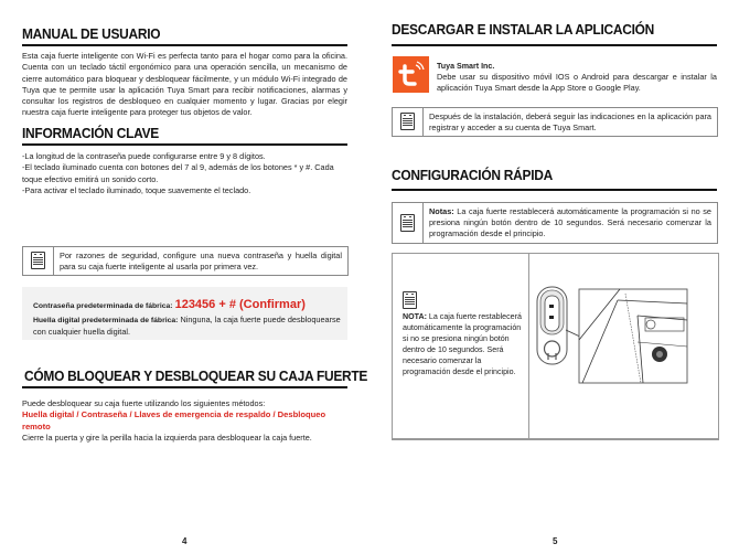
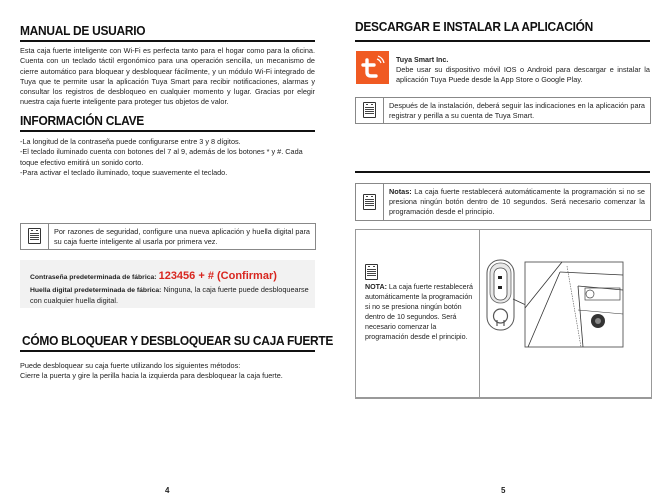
  MANUAL DE USUARIO
  Esta caja fuerte inteligente con Wi-Fi es perfecta tanto para el hogar como para la oficina. Cuenta con un teclado táctil ergonómico para una operación sencilla, un mecanismo de cierre automático para bloquear y desbloquear fácilmente, y un módulo Wi-Fi integrado de Tuya que te permite usar la aplicación Tuya Smart para recibir notificaciones, alarmas y consultar los registros de desbloqueo en cualquier momento y lugar. Gracias por elegir nuestra caja fuerte inteligente para proteger tus objetos de valor.
  INFORMACIÓN CLAVE
- -La longitud de la contraseña puede configurarse entre 9 y 8 dígitos.
+ -La longitud de la contraseña puede configurarse entre 3 y 8 dígitos.
  -El teclado iluminado cuenta con botones del 7 al 9, además de los botones * y #. Cada toque efectivo emitirá un sonido corto.
  -Para activar el teclado iluminado, toque suavemente el teclado.
- Por razones de seguridad, configure una nueva contraseña y huella digital para su caja fuerte inteligente al usarla por primera vez.
+ Por razones de seguridad, configure una nueva aplicación y huella digital para su caja fuerte inteligente al usarla por primera vez.
  CÓMO BLOQUEAR Y DESBLOQUEAR SU CAJA FUERTE
  Puede desbloquear su caja fuerte utilizando los siguientes métodos:
- Huella digital / Contraseña / Llaves de emergencia de respaldo / Desbloqueo remoto
  Cierre la puerta y gire la perilla hacia la izquierda para desbloquear la caja fuerte.
  4
  DESCARGAR E INSTALAR LA APLICACIÓN
  Tuya Smart Inc.
- Debe usar su dispositivo móvil IOS o Android para descargar e instalar la aplicación Tuya Smart desde la App Store o Google Play.
+ Debe usar su dispositivo móvil IOS o Android para descargar e instalar la aplicación Tuya Puede desde la App Store o Google Play.
- Después de la instalación, deberá seguir las indicaciones en la aplicación para registrar y acceder a su cuenta de Tuya Smart.
+ Después de la instalación, deberá seguir las indicaciones en la aplicación para registrar y perilla a su cuenta de Tuya Smart.
- CONFIGURACIÓN RÁPIDA
  Notas: La caja fuerte restablecerá automáticamente la programación si no se presiona ningún botón dentro de 10 segundos. Será necesario comenzar la programación desde el principio.
  NOTA: La caja fuerte restablecerá automáticamente la programación si no se presiona ningún botón dentro de 10 segundos. Será necesario comenzar la programación desde el principio.
  5
